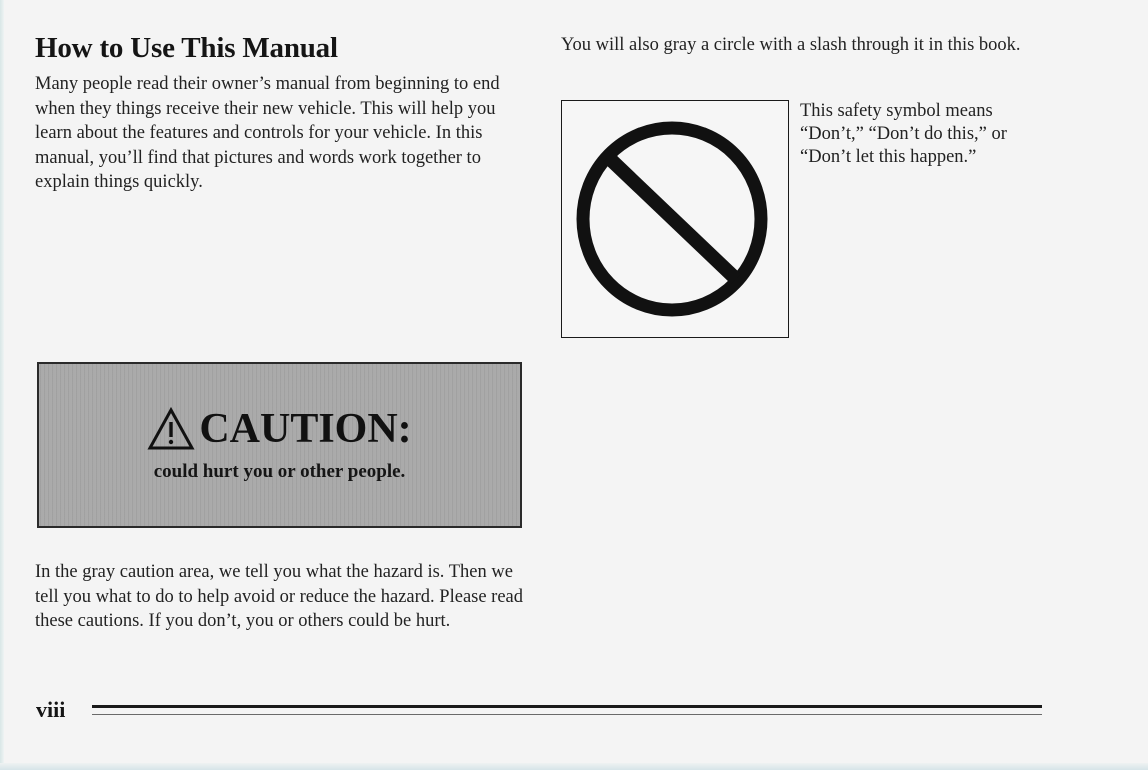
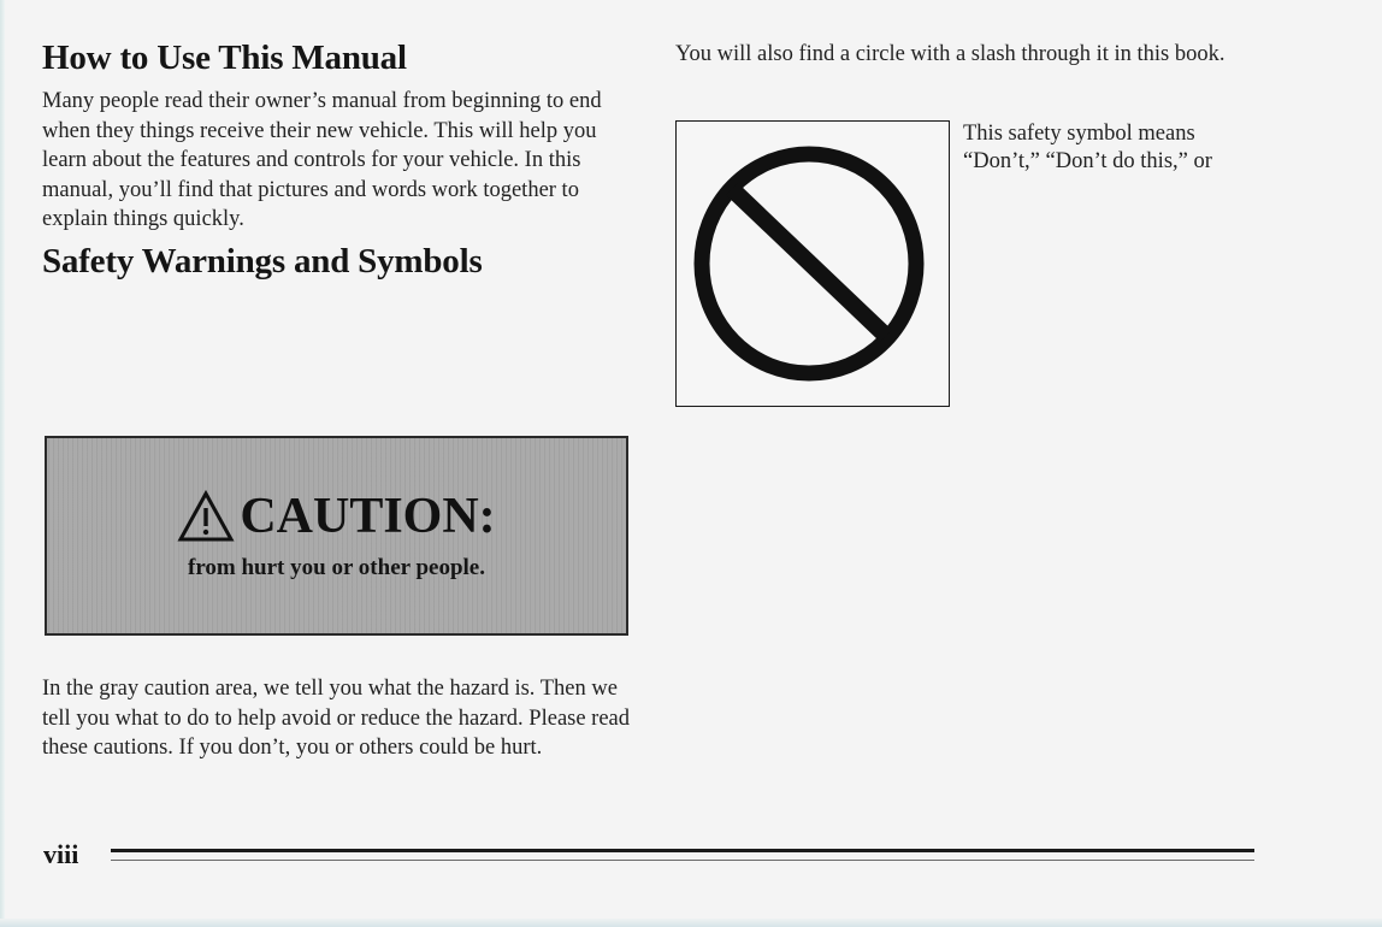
  How to Use This Manual
  Many people read their owner’s manual from beginning to end when they things receive their new vehicle. This will help you learn about the features and controls for your vehicle. In this manual, you’ll find that pictures and words work together to explain things quickly.
+ Safety Warnings and Symbols
  CAUTION:
- could hurt you or other people.
+ from hurt you or other people.
  In the gray caution area, we tell you what the hazard is. Then we tell you what to do to help avoid or reduce the hazard. Please read these cautions. If you don’t, you or others could be hurt.
- You will also gray a circle with a slash through it in this book.
+ You will also find a circle with a slash through it in this book.
  This safety symbol means
  “Don’t,” “Don’t do this,” or
- “Don’t let this happen.”
  viii
